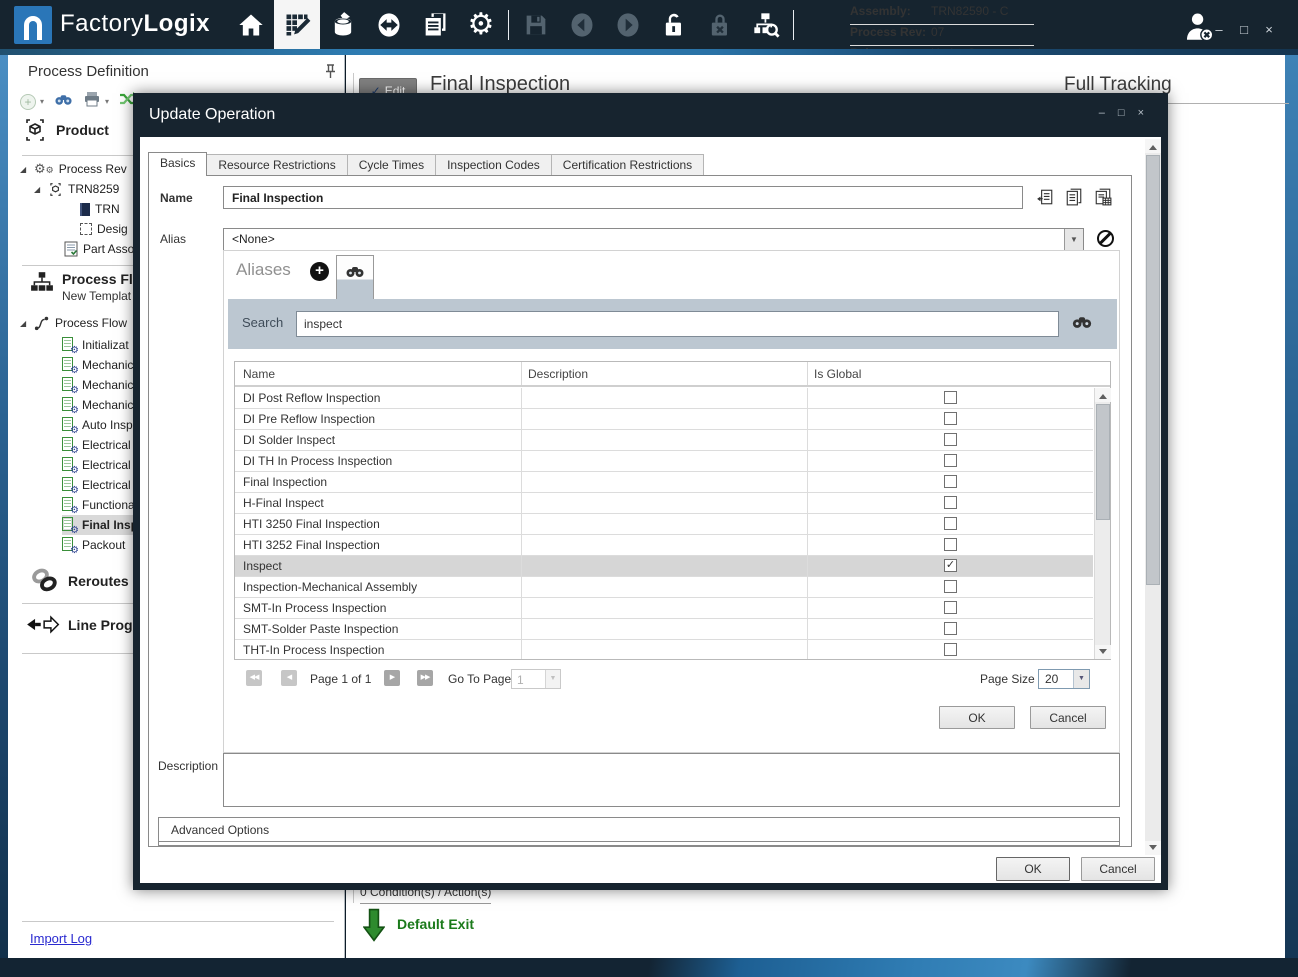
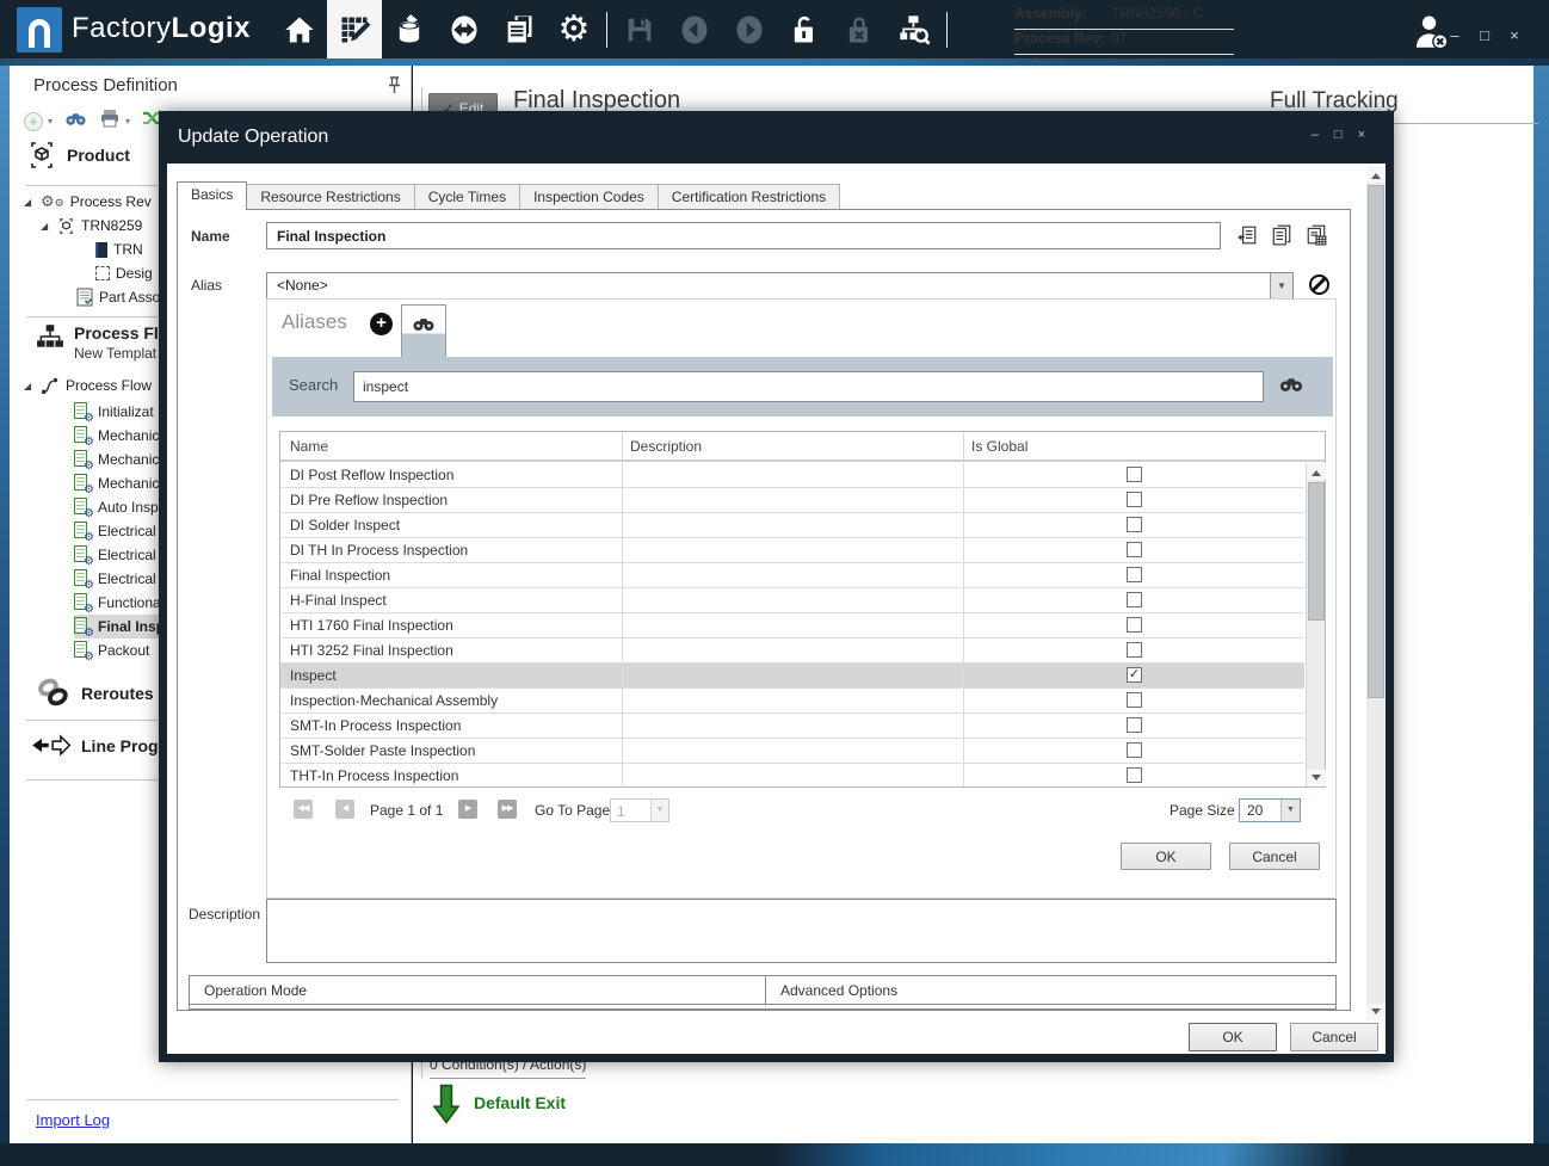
  FactoryLogix
  ⚙
  Assembly:
  TRN82590 - C
  Process Rev:
  07
  –
  □
  ×
  Process Definition
  +
  ▾
  ▾
  Product
  ◢
  ⚙⚙
  Process Rev
  ◢
  TRN8259
  TRN
  Desig
  Part Asso
  Process Fl
  New Templat
  ◢
  Process Flow
  ⚙
  Initializat
  ⚙
  Mechanic
  ⚙
  Mechanic
  ⚙
  Mechanic
  ⚙
  Auto Insp
  ⚙
  Electrical
  ⚙
  Electrical
  ⚙
  Electrical
  ⚙
  Functiona
  ⚙
  Final Ins
  ⚙
  Packout
  Reroutes
  Line Prog
  Import Log
  ✓
  Edit
  Final Inspection
  Full Tracking
  0 Condition(s) / Action(s)
  Default Exit
  Update Operation
  –
  □
  ×
  Basics
  Resource Restrictions
  Cycle Times
  Inspection Codes
  Certification Restrictions
  Name
  Final Inspection
  Alias
  <None>
  ▼
  Aliases
  +
  Search
  inspect
  Name
  Description
  Is Global
  DI Post Reflow Inspection
  DI Pre Reflow Inspection
  DI Solder Inspect
  DI TH In Process Inspection
  Final Inspection
  H-Final Inspect
- HTI 3250 Final Inspection
+ HTI 1760 Final Inspection
  HTI 3252 Final Inspection
  Inspect
  ✓
  Inspection-Mechanical Assembly
  SMT-In Process Inspection
  SMT-Solder Paste Inspection
  THT-In Process Inspection
  Page 1 of 1
  Go To Page
  1
  Page Size
  20
  OK
  Cancel
  Description
+ Operation Mode
  Advanced Options
  OK
  Cancel
